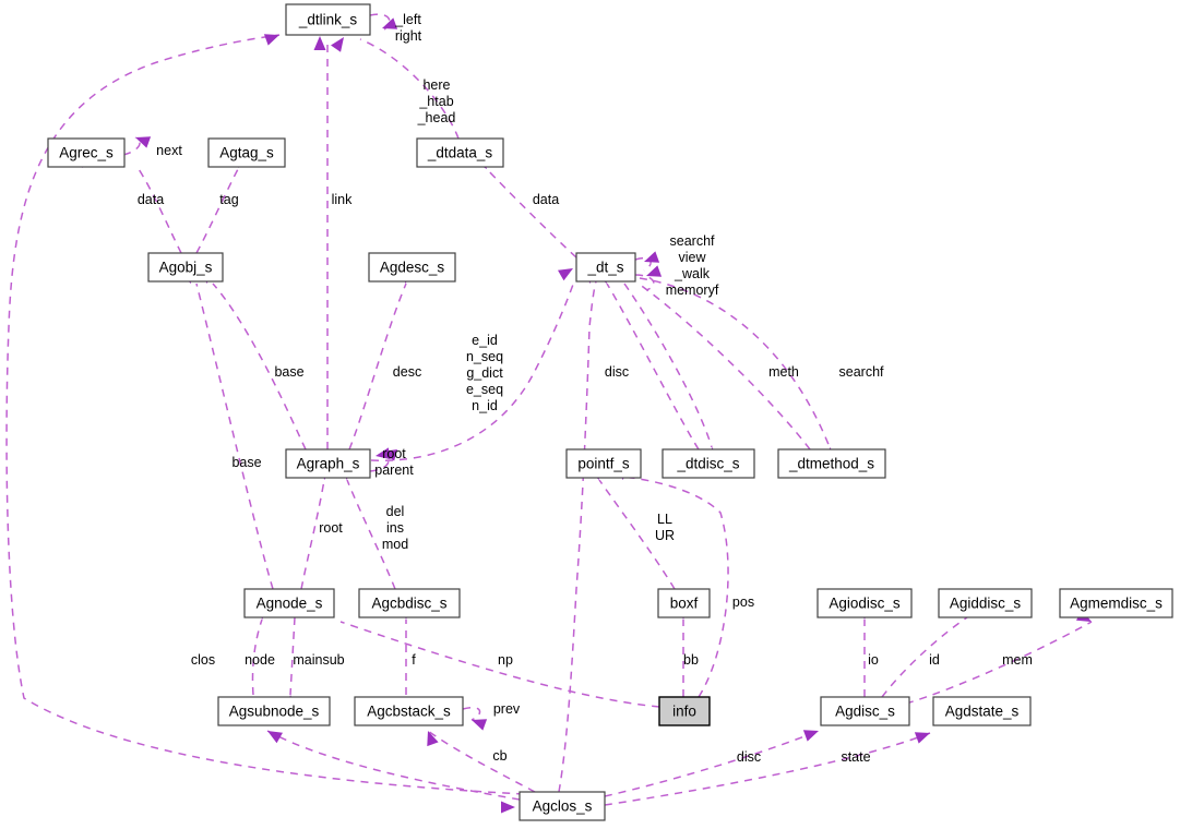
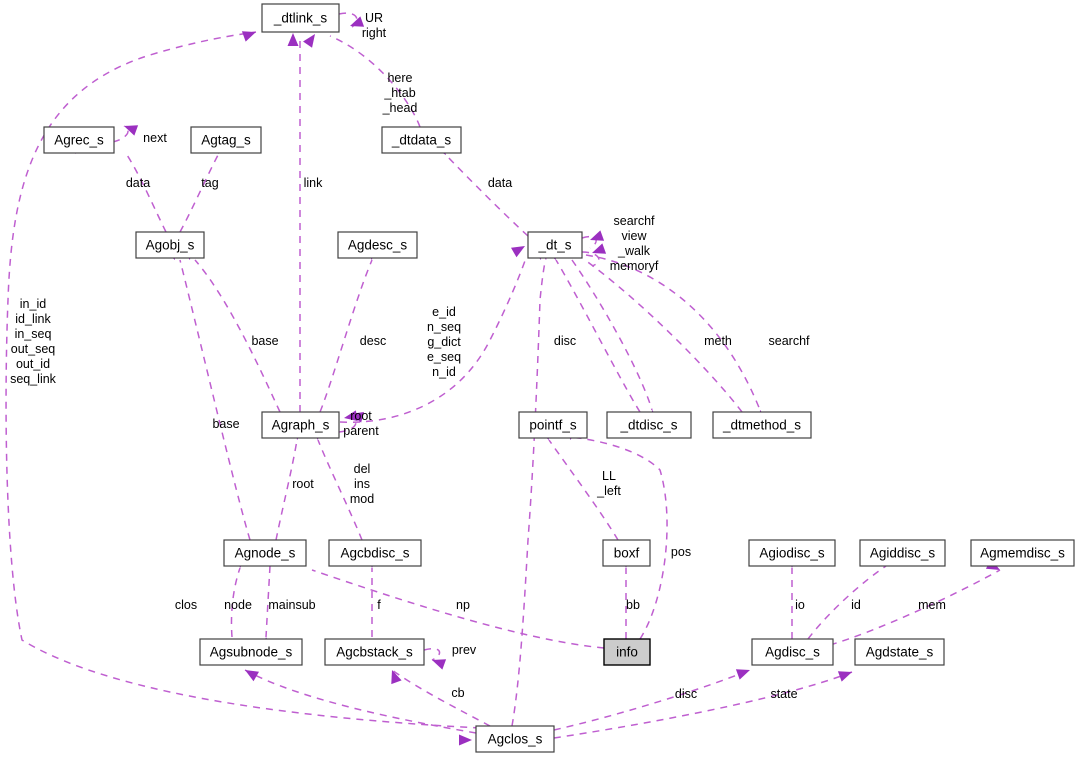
- _left right
+ UR right
  here _htab _head
  next
  data
  tag
  link
  data
  searchf view _walk memoryf
+ in_id id_link in_seq out_seq out_id seq_link
  base
  desc
  e_id n_seq g_dict e_seq n_id
  disc
  meth
  searchf
  base
  root parent
  del ins mod
  root
- LL UR
+ LL _left
  pos
  clos
  node
  mainsub
  f
  np
  bb
  io
  id
  mem
  prev
  cb
  disc
  state
  _dtlink_s
  Agrec_s
  Agtag_s
  _dtdata_s
  Agobj_s
  Agdesc_s
  _dt_s
  Agraph_s
  pointf_s
  _dtdisc_s
  _dtmethod_s
  Agnode_s
  Agcbdisc_s
  boxf
  Agiodisc_s
  Agiddisc_s
  Agmemdisc_s
  Agsubnode_s
  Agcbstack_s
  info
  Agdisc_s
  Agdstate_s
  Agclos_s
